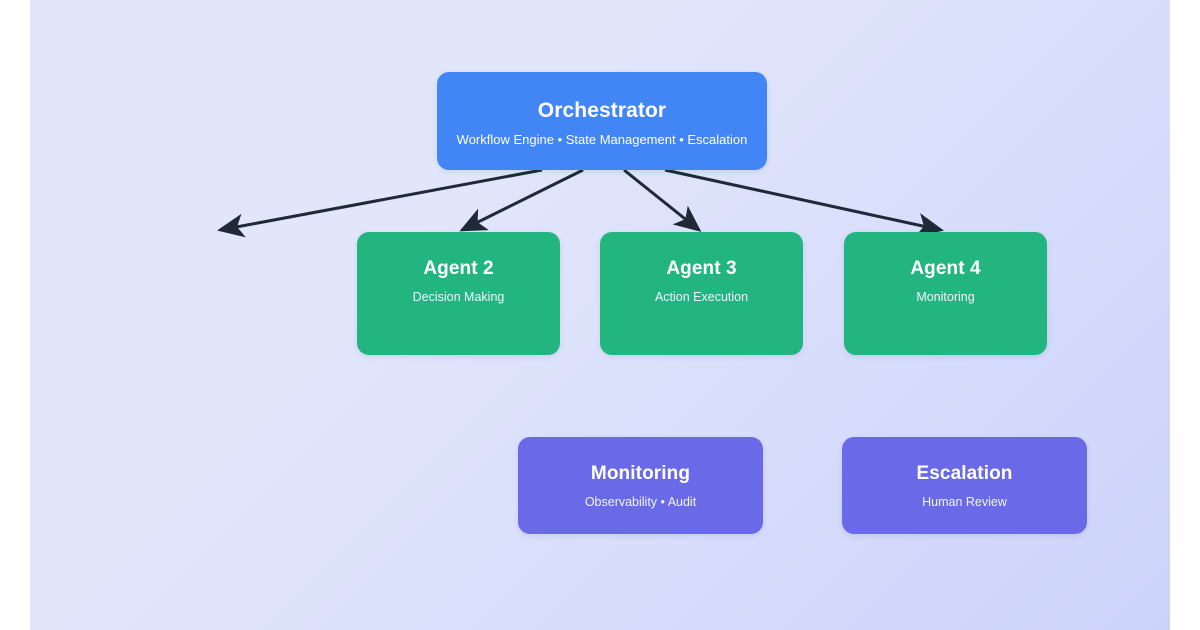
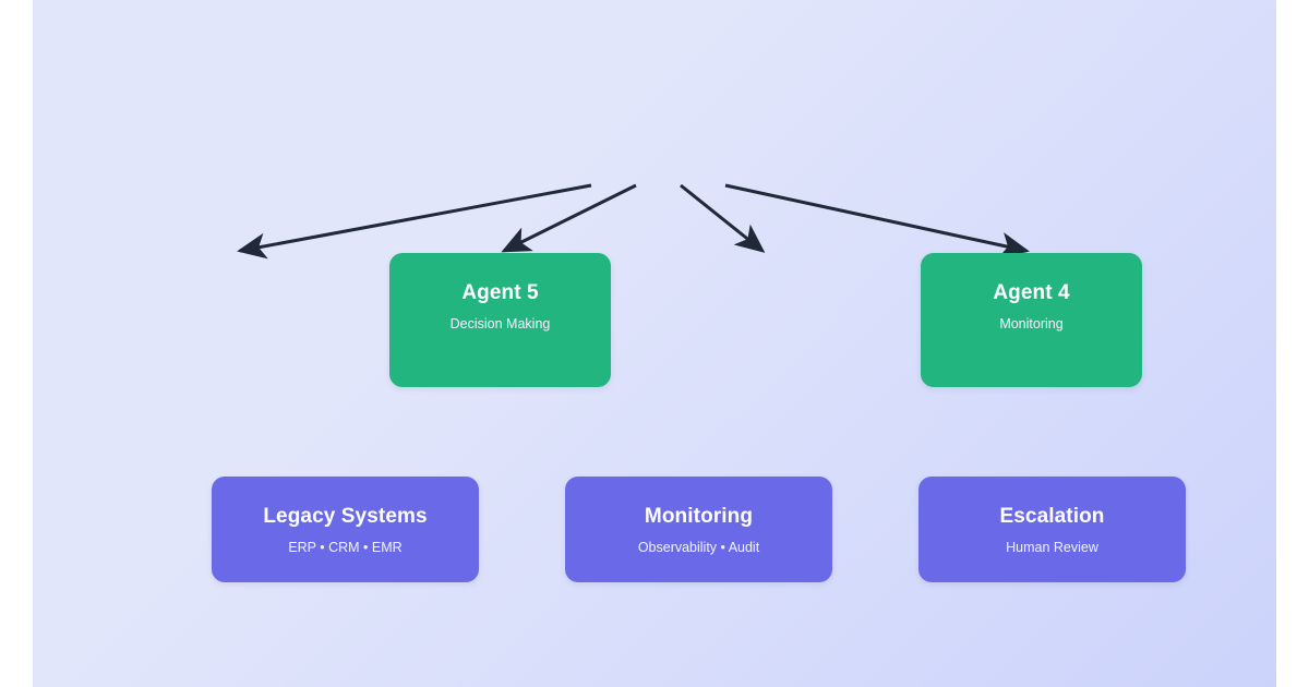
- Orchestrator
- Workflow Engine • State Management • Escalation
- Agent 2
+ Agent 5
  Decision Making
- Agent 3
- Action Execution
  Agent 4
  Monitoring
+ Legacy Systems
+ ERP • CRM • EMR
  Monitoring
  Observability • Audit
  Escalation
  Human Review
